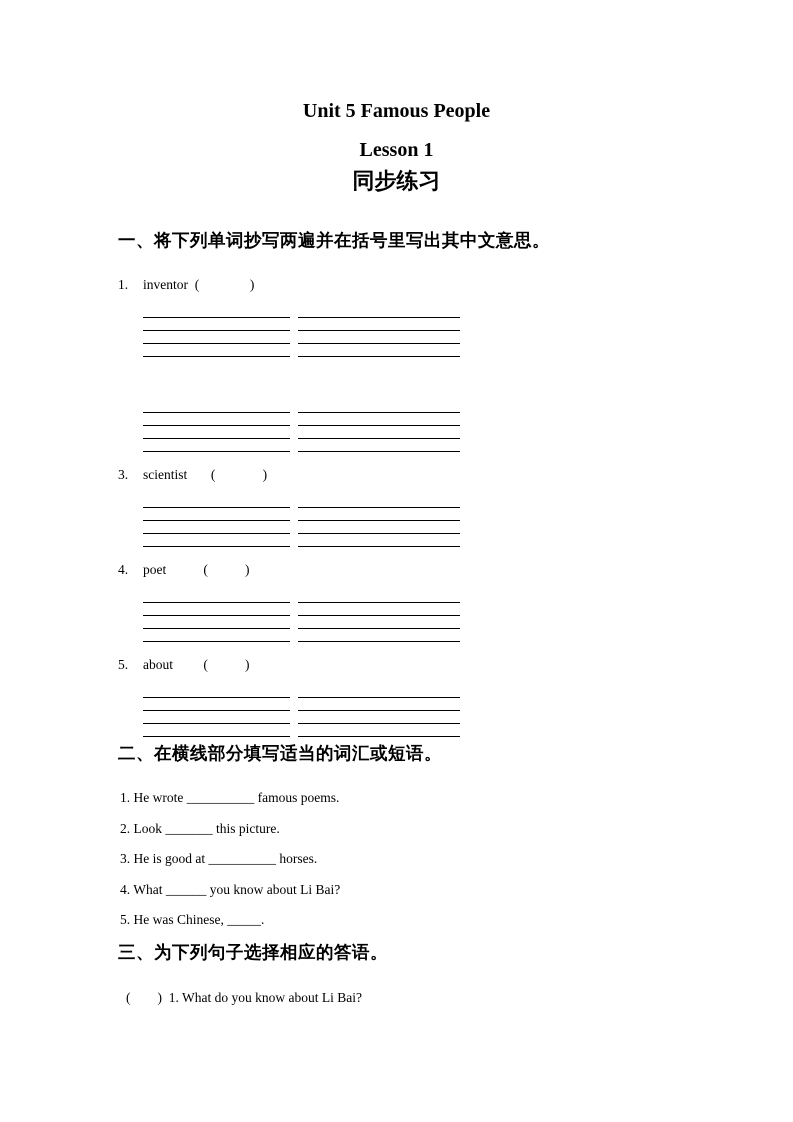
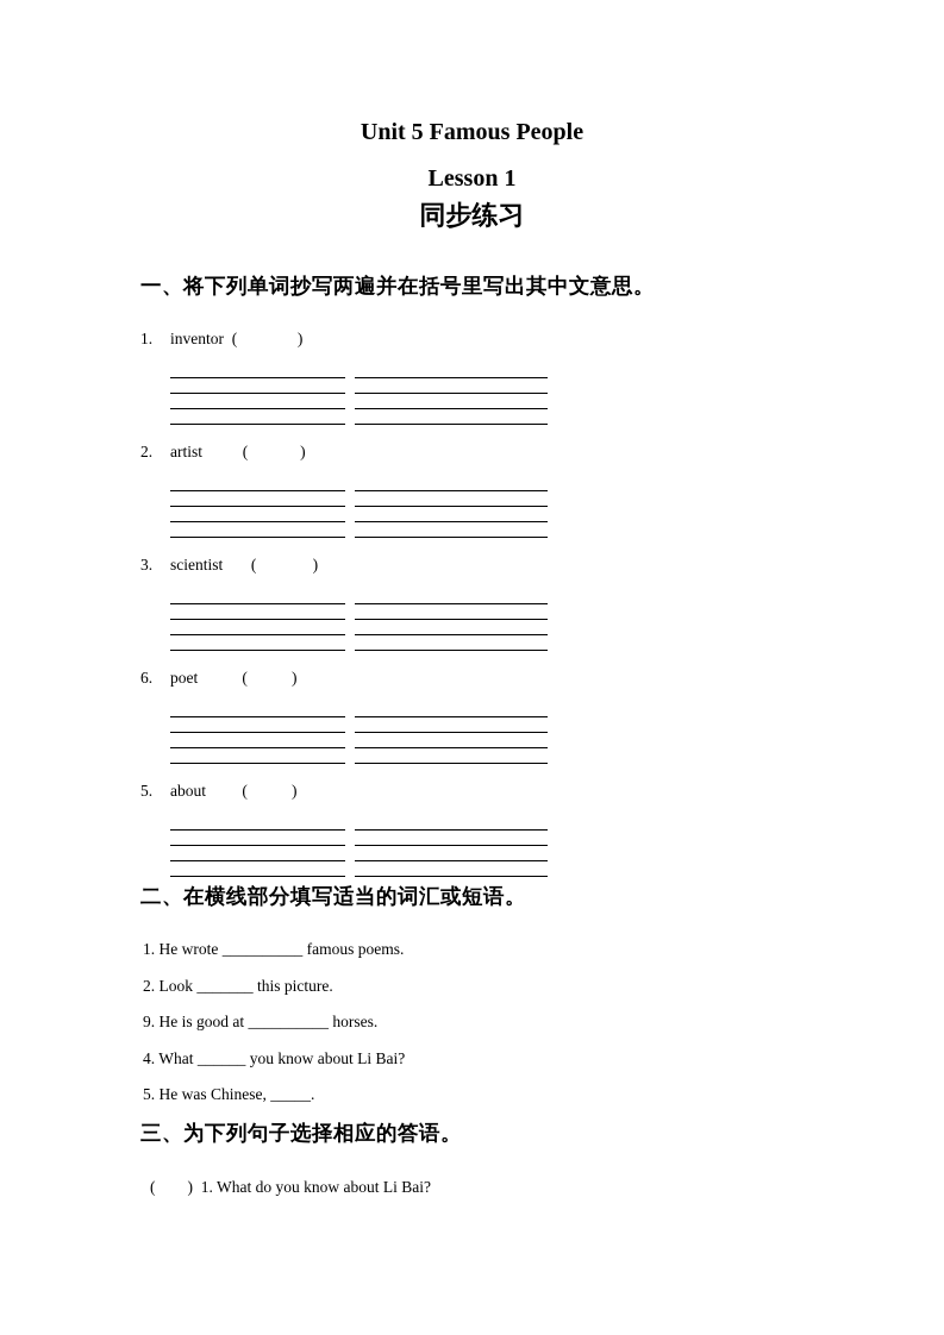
  Unit 5 Famous People
  Lesson 1
  同步练习
  一、将下列单词抄写两遍并在括号里写出其中文意思。
  1.
  inventor ( )
+ 2.
+ artist ( )
  3.
  scientist ( )
- 4.
+ 6.
  poet ( )
  5.
  about ( )
  二、在横线部分填写适当的词汇或短语。
  1. He wrote __________ famous poems.
  2. Look _______ this picture.
- 3. He is good at __________ horses.
+ 9. He is good at __________ horses.
  4. What ______ you know about Li Bai?
  5. He was Chinese, _____.
  三、为下列句子选择相应的答语。
  ( ) 1. What do you know about Li Bai?
